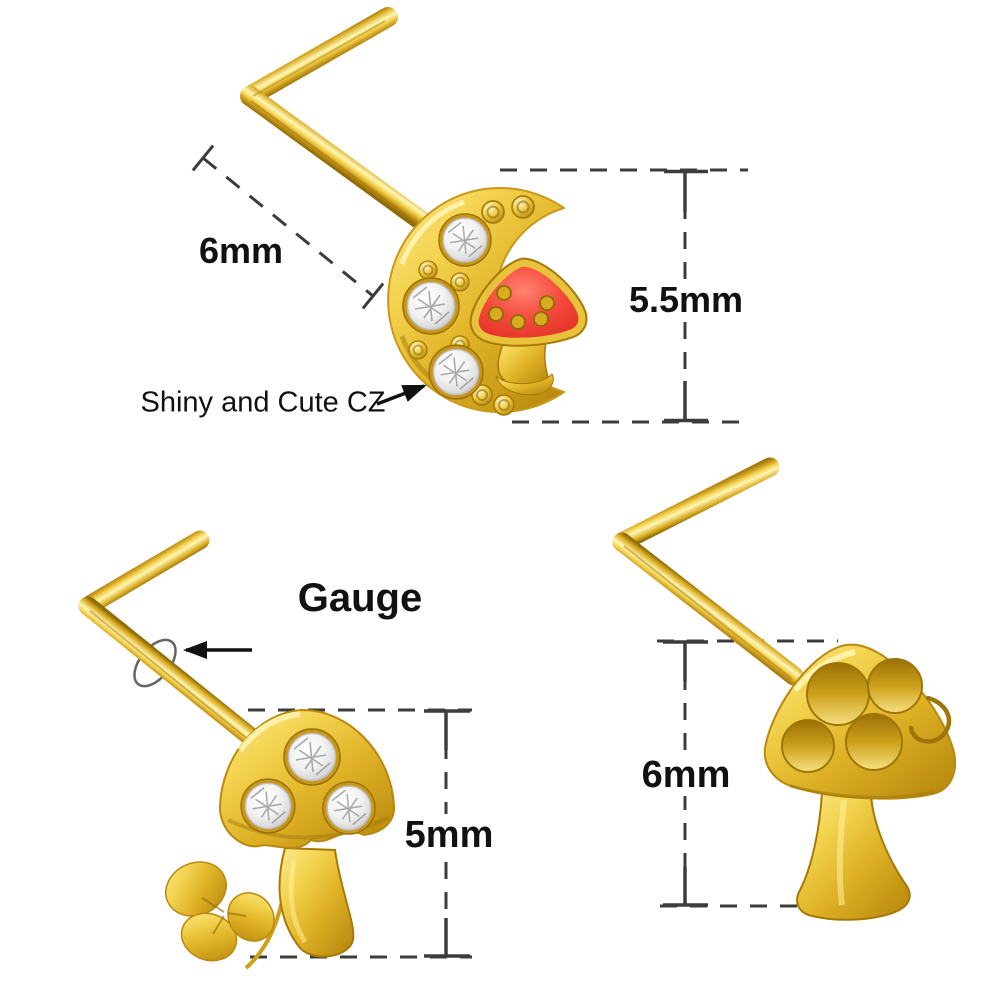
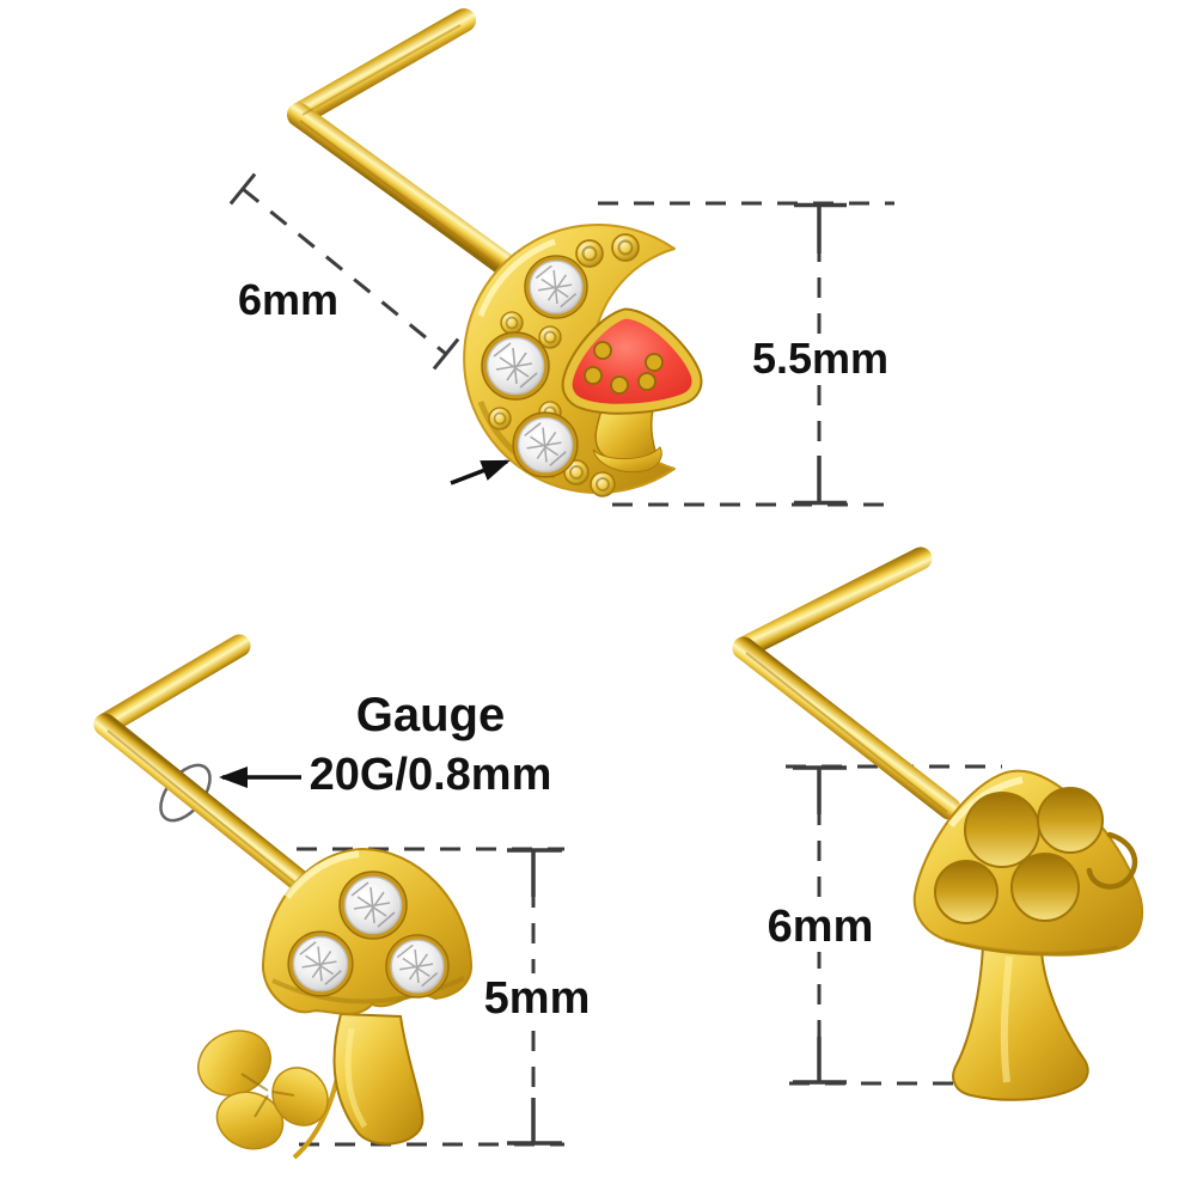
  6mm
  5.5mm
- Shiny and Cute CZ
  Gauge
+ 20G/0.8mm
  5mm
  6mm
